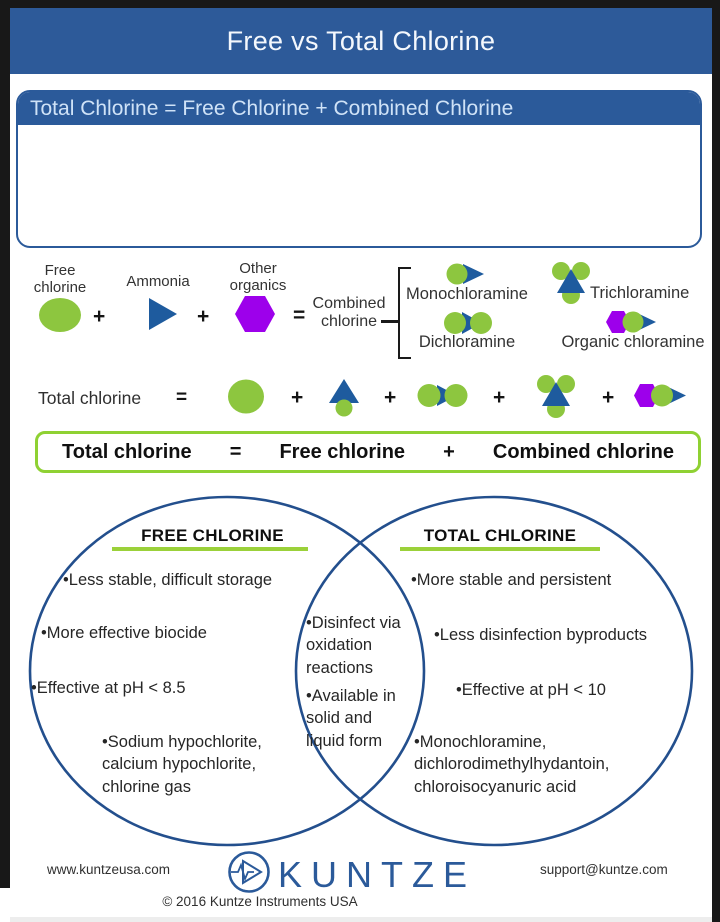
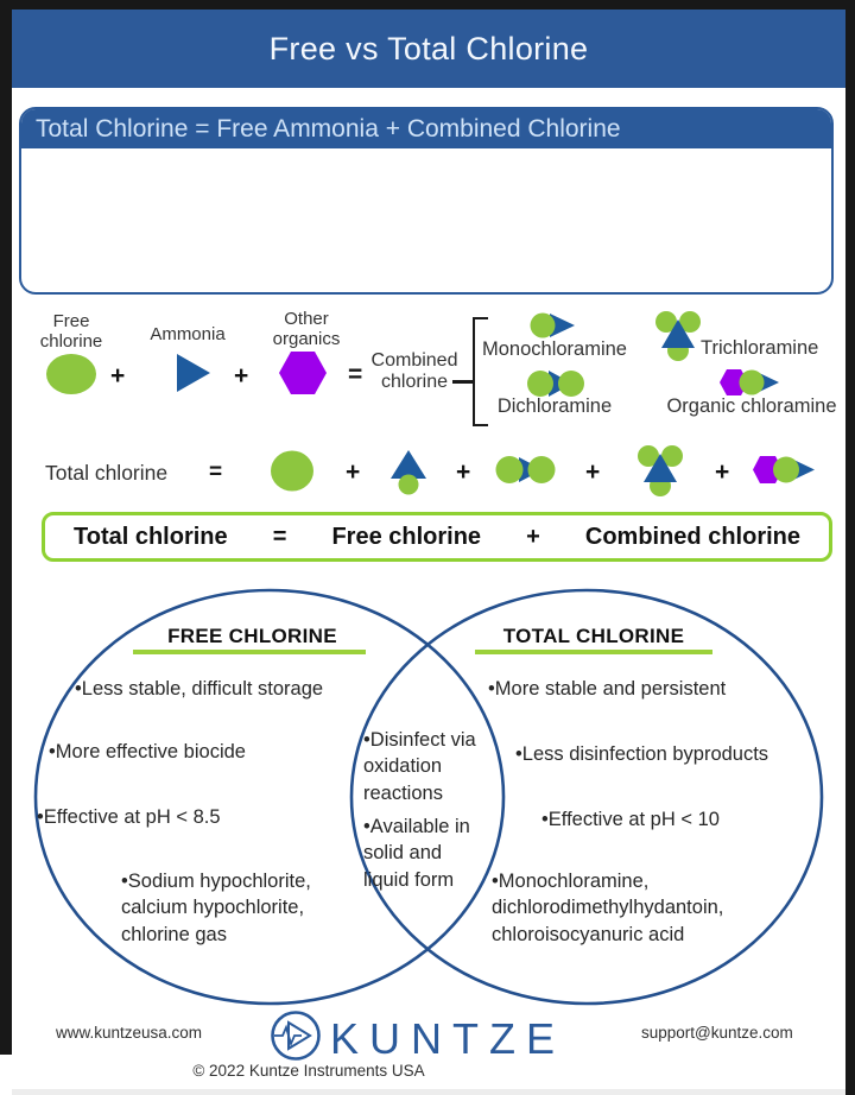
  Free vs Total Chlorine
- Total Chlorine = Free Chlorine + Combined Chlorine
+ Total Chlorine = Free Ammonia + Combined Chlorine
  Free
  chlorine
  +
  Ammonia
  +
  Other
  organics
  =
  Combined
  chlorine
  Monochloramine
  Trichloramine
  Dichloramine
  Organic chloramine
  Total chlorine
  =
  +
  +
  +
  +
  Total chlorine
  =
  Free chlorine
  +
  Combined chlorine
  FREE CHLORINE
  TOTAL CHLORINE
  •Less stable, difficult storage
  •More effective biocide
  •Effective at pH < 8.5
  •Sodium hypochlorite,
  calcium hypochlorite,
  chlorine gas
  •Disinfect via
  oxidation
  reactions
  •Available in
  solid and
  liquid form
  •More stable and persistent
  •Less disinfection byproducts
  •Effective at pH < 10
  •Monochloramine,
  dichlorodimethylhydantoin,
  chloroisocyanuric acid
  www.kuntzeusa.com
  KUNTZE
  support@kuntze.com
- © 2016 Kuntze Instruments USA
+ © 2022 Kuntze Instruments USA
